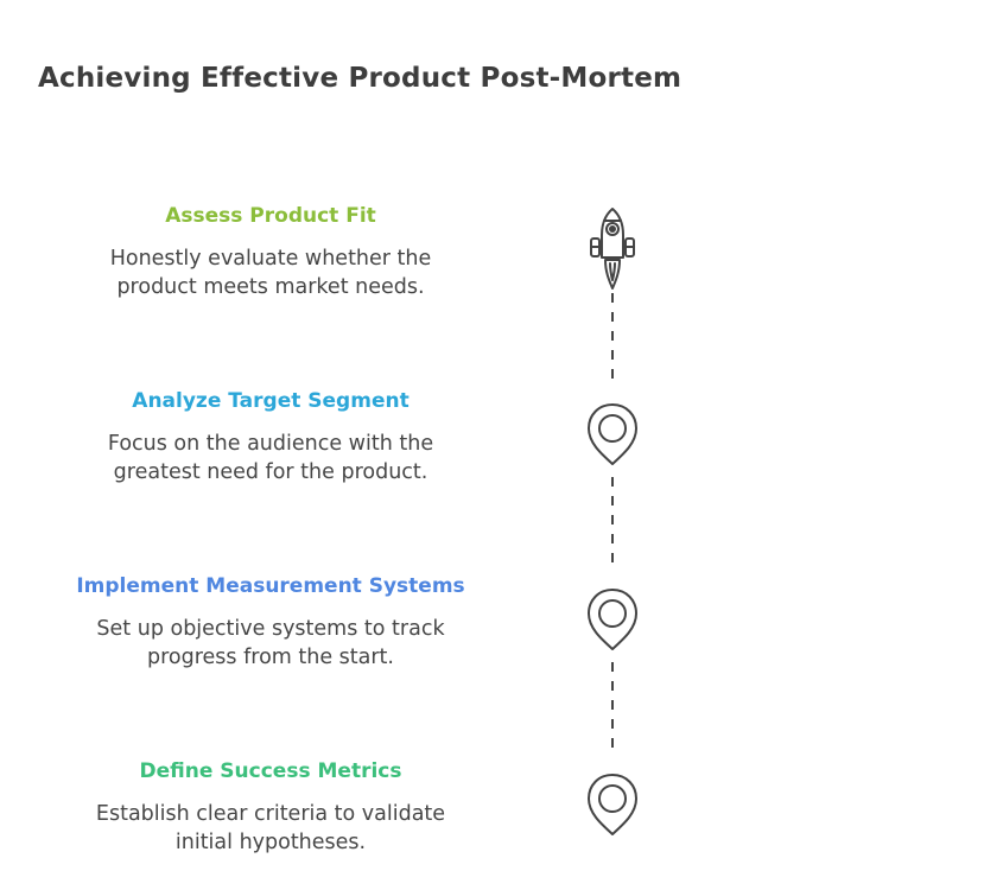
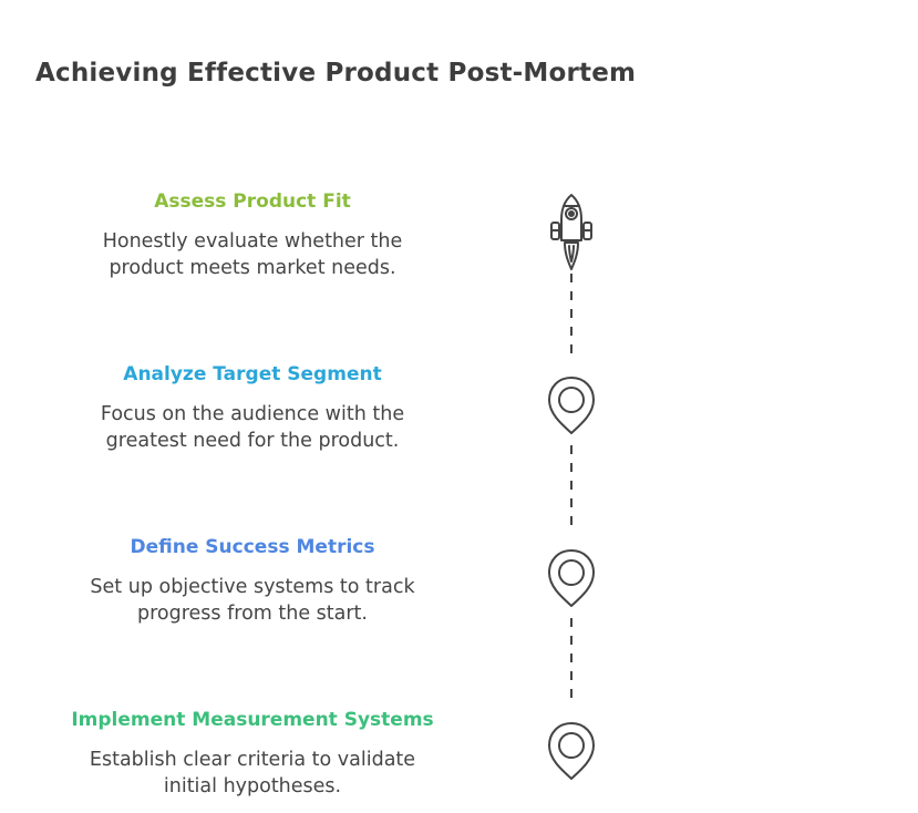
  Achieving Effective Product Post-Mortem
  Assess Product Fit
  Honestly evaluate whether the
  product meets market needs.
  Analyze Target Segment
  Focus on the audience with the
  greatest need for the product.
- Implement Measurement Systems
+ Define Success Metrics
  Set up objective systems to track
  progress from the start.
- Define Success Metrics
+ Implement Measurement Systems
  Establish clear criteria to validate
  initial hypotheses.
